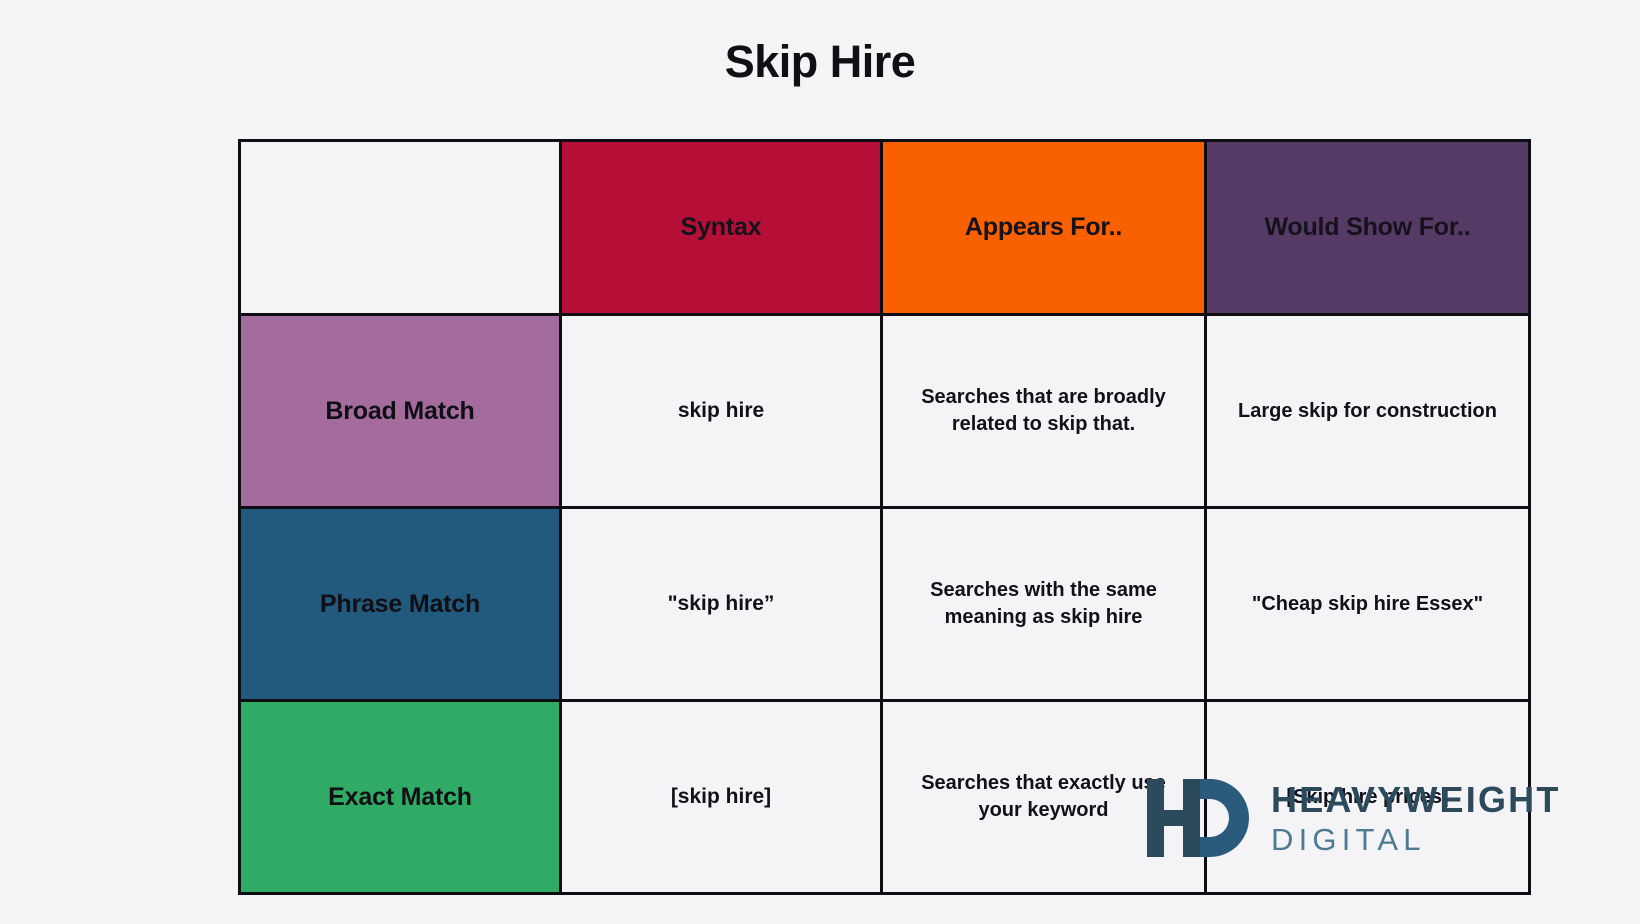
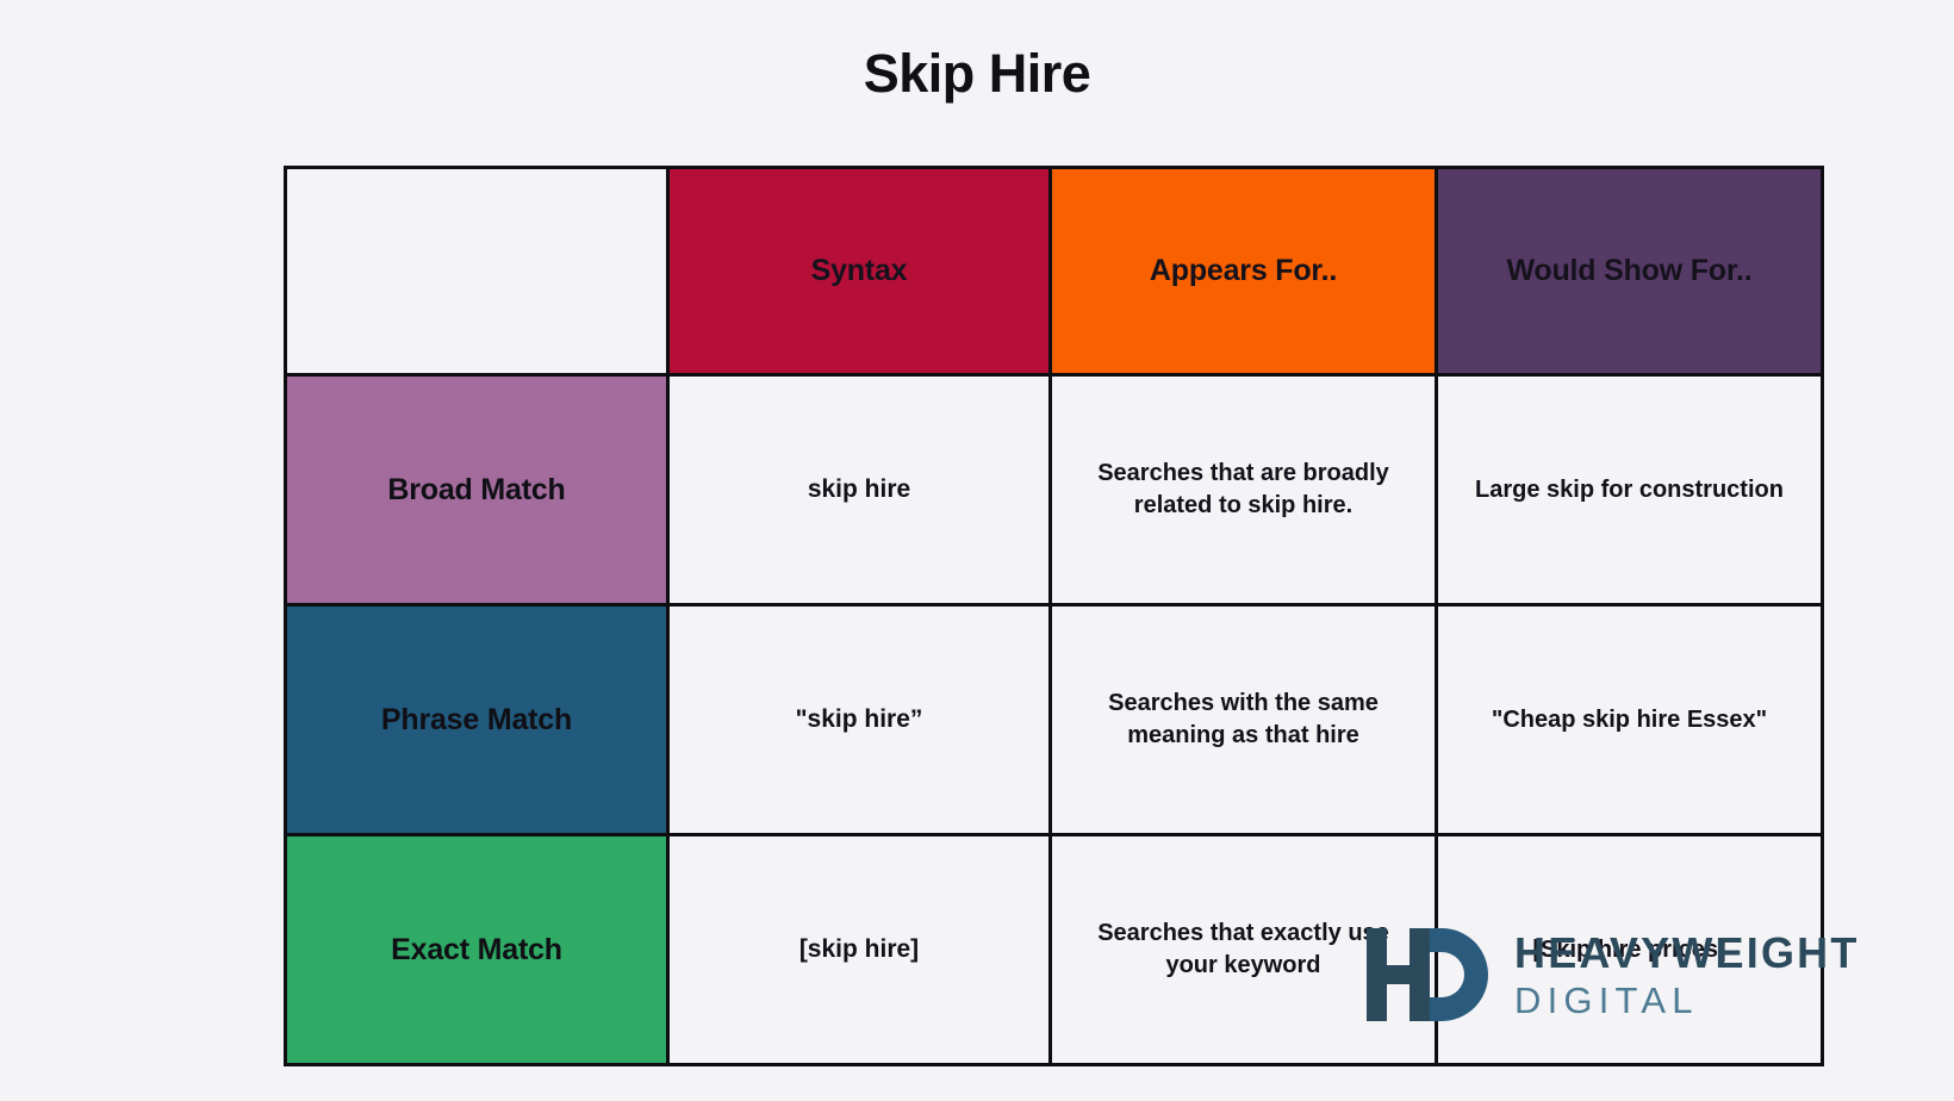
  Skip Hire
  	Syntax	Appears For..	Would Show For..
- Broad Match	skip hire	Searches that are broadly related to skip that.	Large skip for construction
+ Broad Match	skip hire	Searches that are broadly related to skip hire.	Large skip for construction
- Phrase Match	"skip hire”	Searches with the same meaning as skip hire	"Cheap skip hire Essex"
+ Phrase Match	"skip hire”	Searches with the same meaning as that hire	"Cheap skip hire Essex"
  Exact Match	[skip hire]	Searches that exactly u your keyword	[Skip hire prices]
  HEAVYWEIGHT
  DIGITAL
